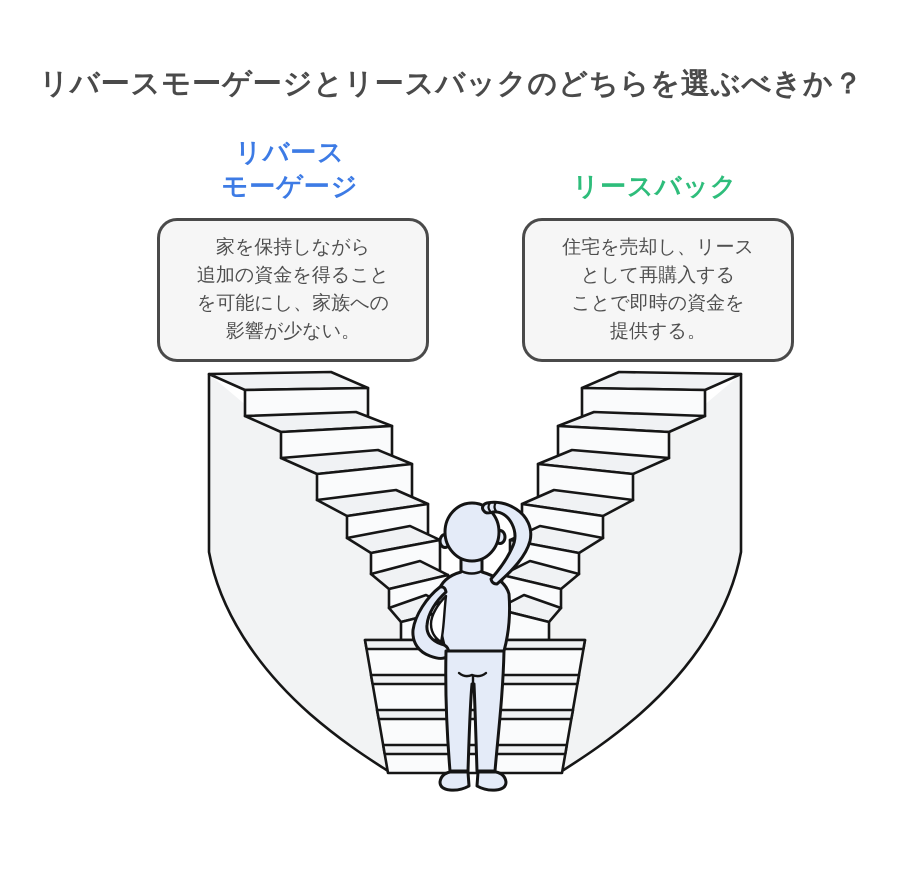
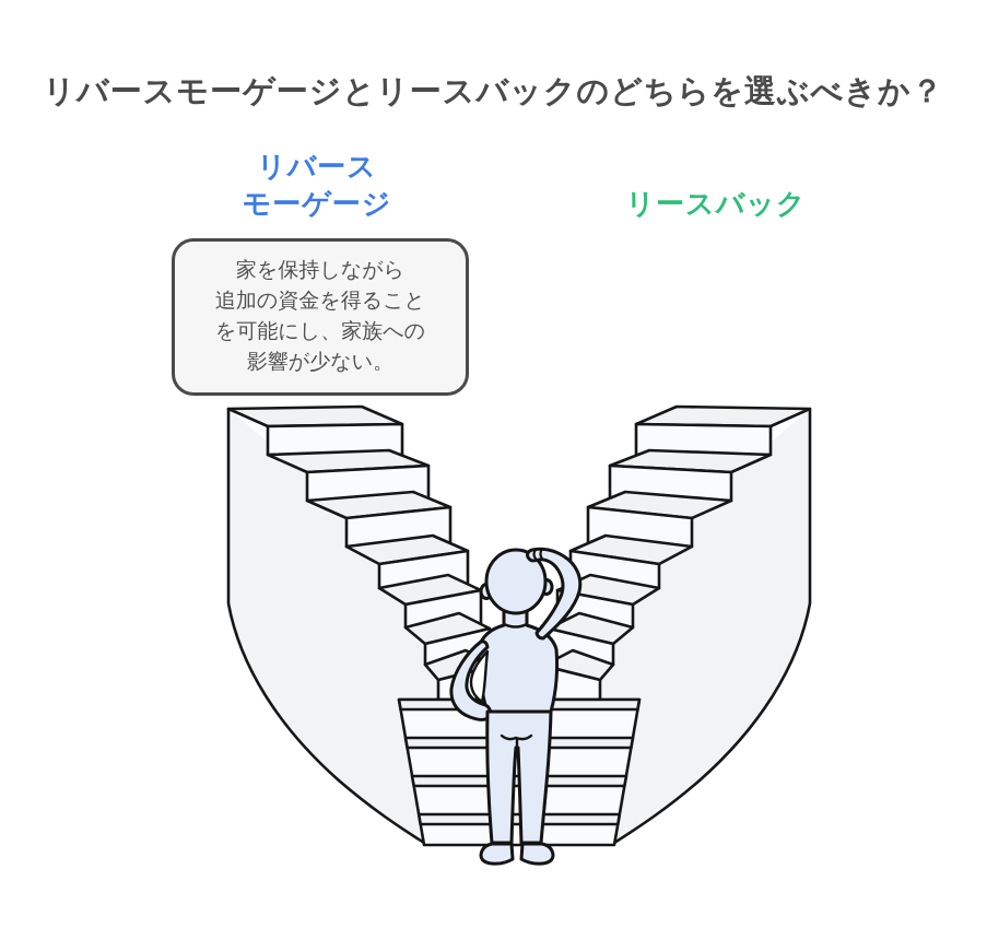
  リバースモーゲージとリースバックのどちらを選ぶべきか？
  リバース
  モーゲージ
  リースバック
  家を保持しながら
  追加の資金を得ること
  を可能にし、家族への
  影響が少ない。
- 住宅を売却し、リース
- として再購入する
- ことで即時の資金を
- 提供する。
